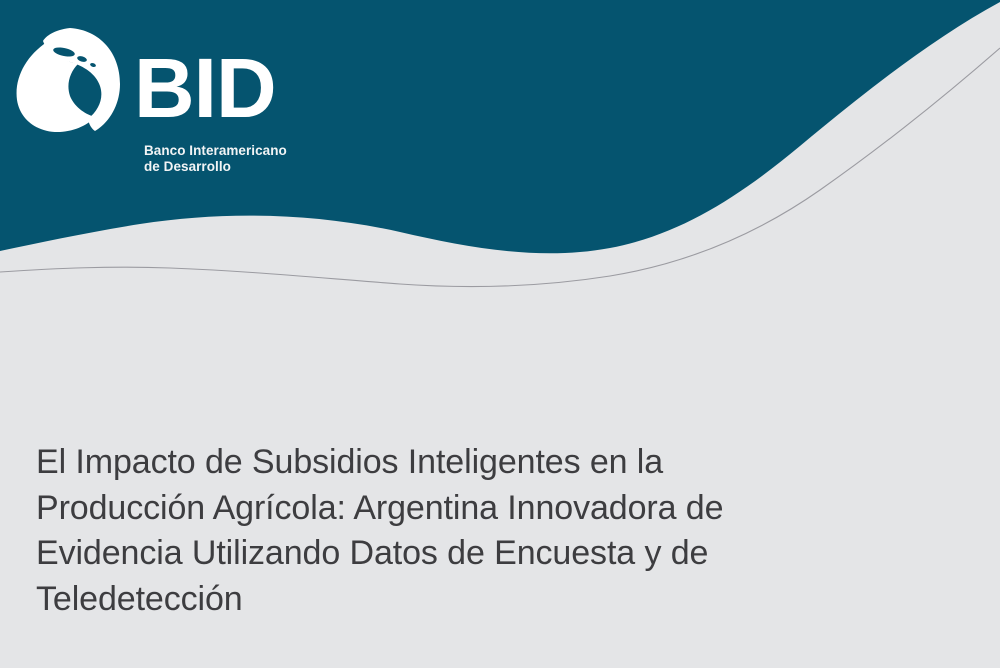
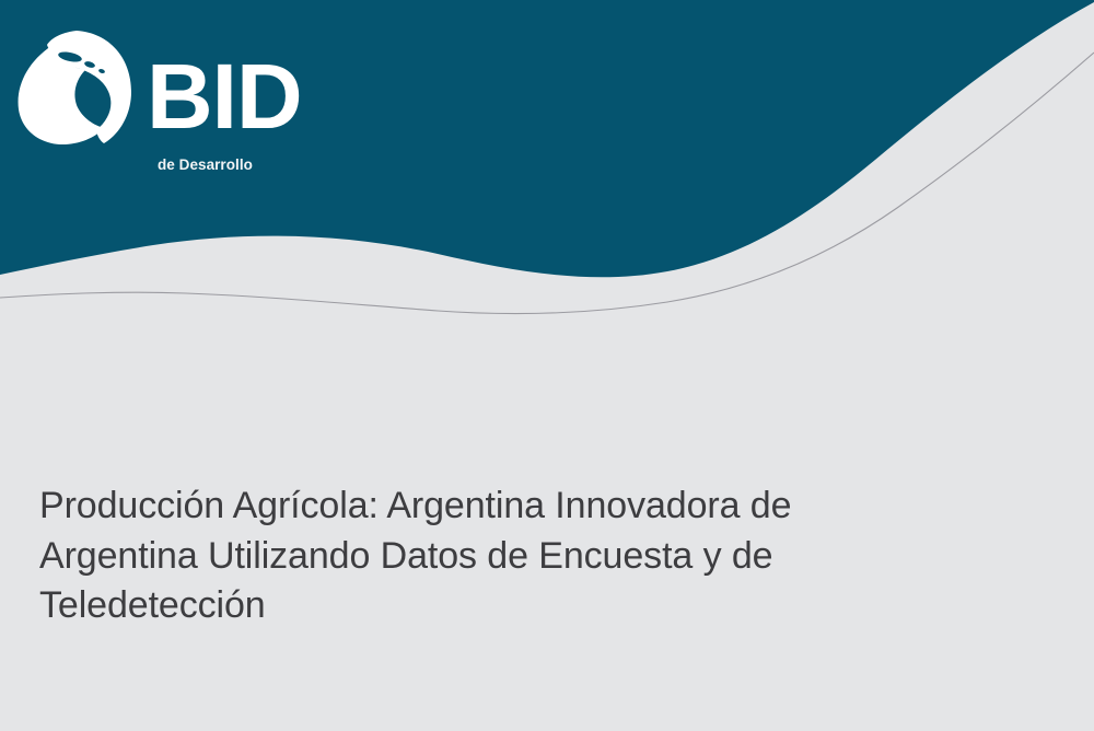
  BID
- Banco Interamericano
  de Desarrollo
- El Impacto de Subsidios Inteligentes en la
  Producción Agrícola: Argentina Innovadora de
- Evidencia Utilizando Datos de Encuesta y de
+ Argentina Utilizando Datos de Encuesta y de
  Teledetección
